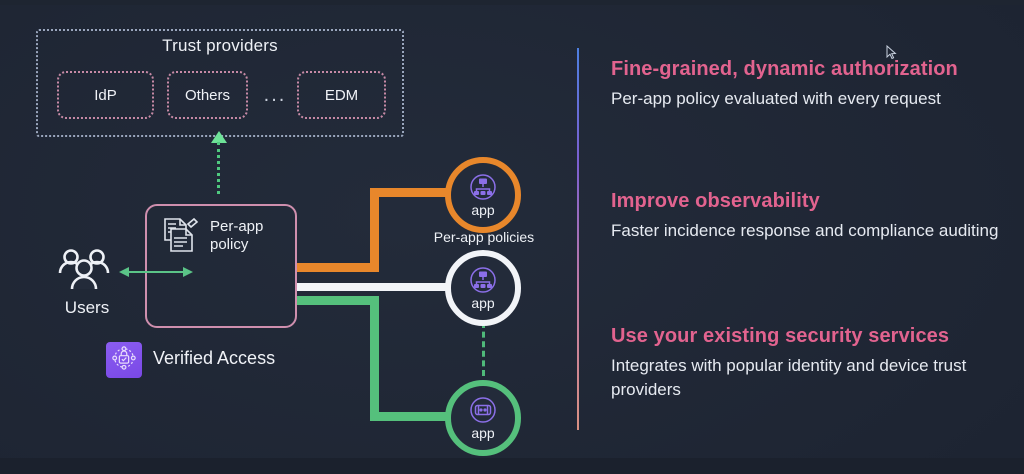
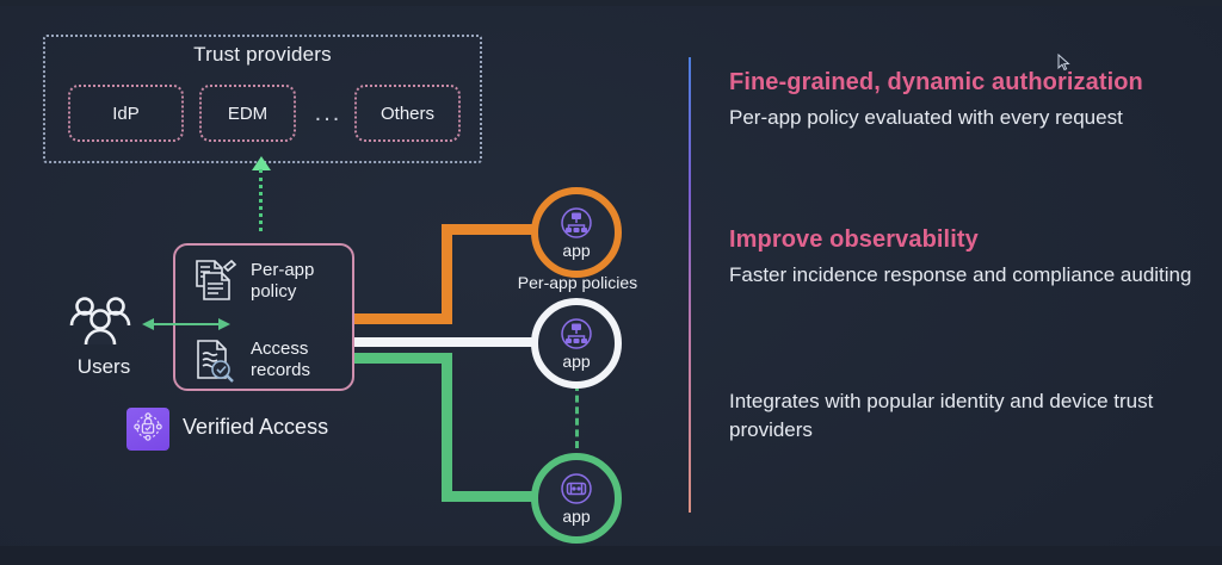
  Trust providers
  IdP
- Others
+ EDM
  ...
- EDM
+ Others
  Per-app policy
+ Access records
  Users
  Verified Access
  app
  Per-app policies
  app
  app
  Fine-grained, dynamic authorization
  Per-app policy evaluated with every request
  Improve observability
  Faster incidence response and compliance auditing
- Use your existing security services
  Integrates with popular identity and device trust providers
